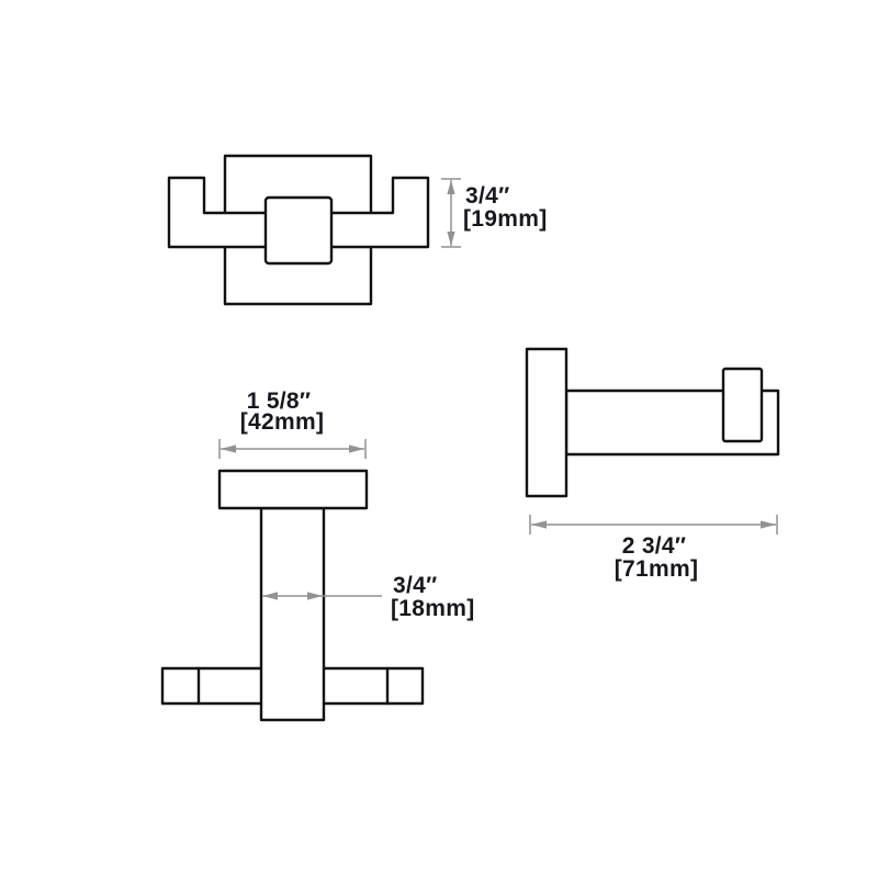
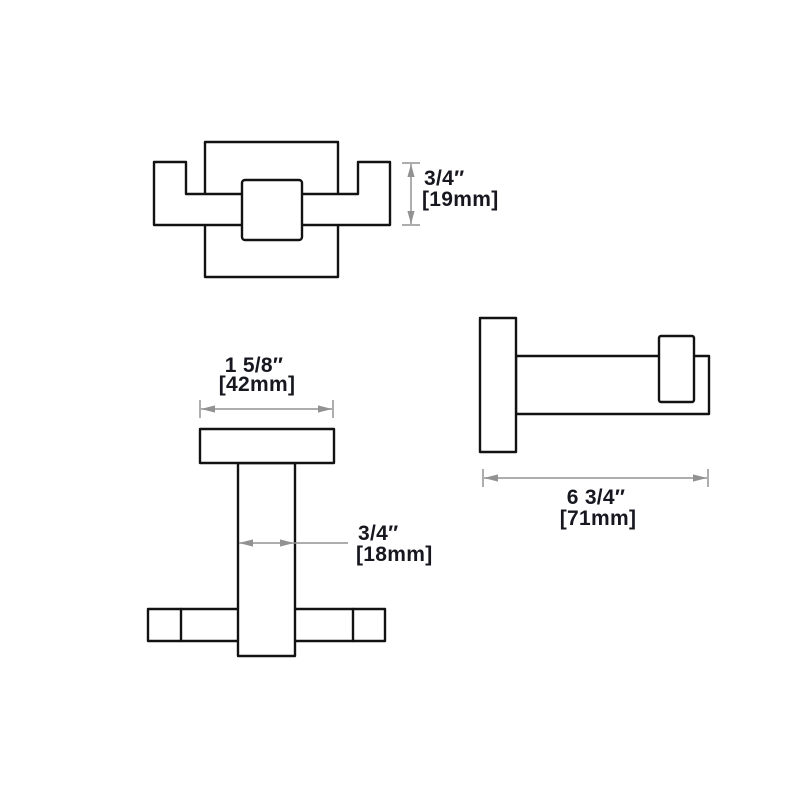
  3/4″
  [19mm]
  1 5/8″
  [42mm]
  3/4″
  [18mm]
- 2 3/4″
+ 6 3/4″
  [71mm]
